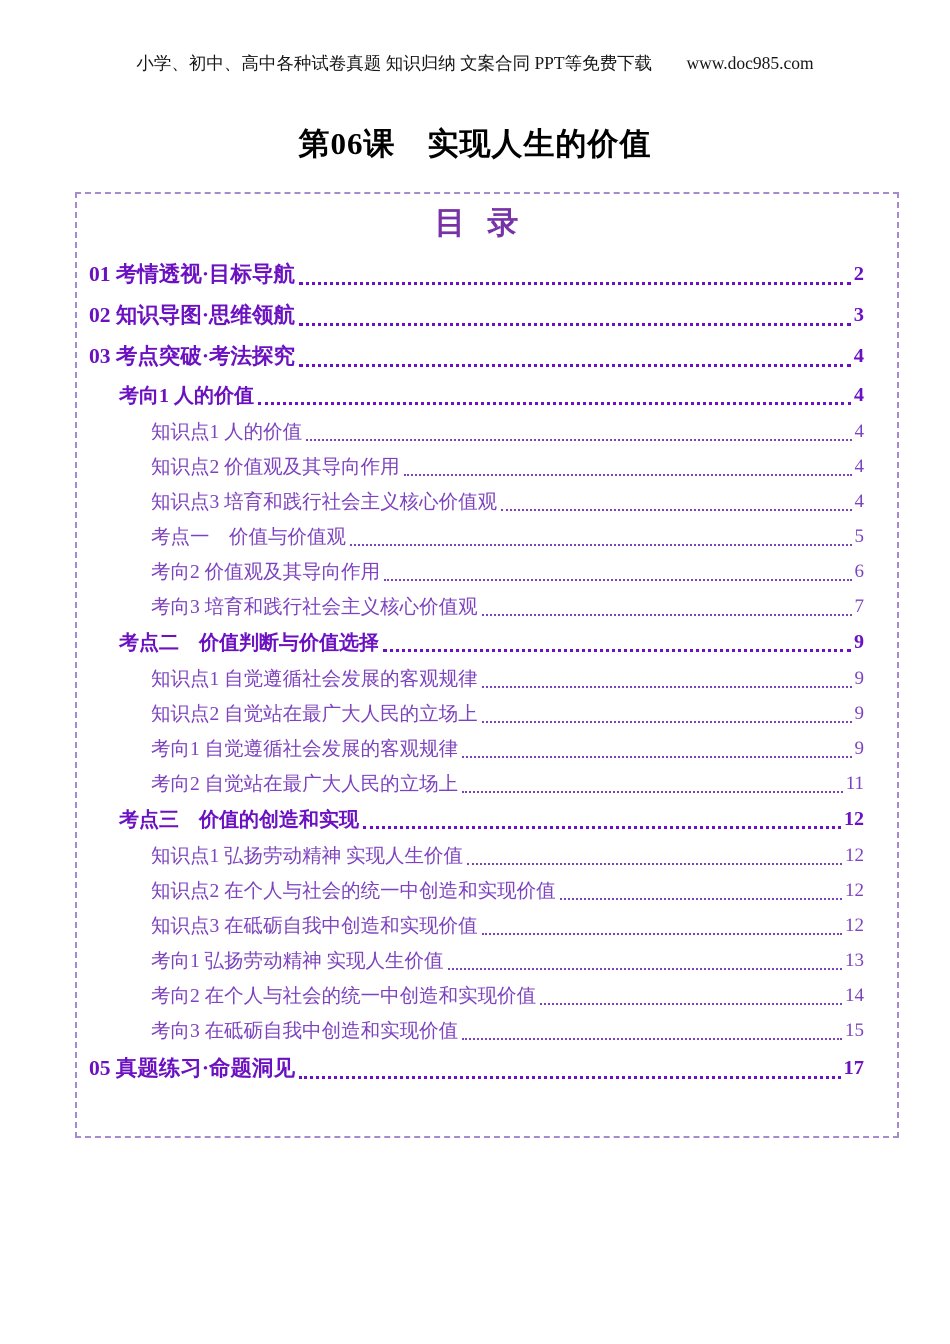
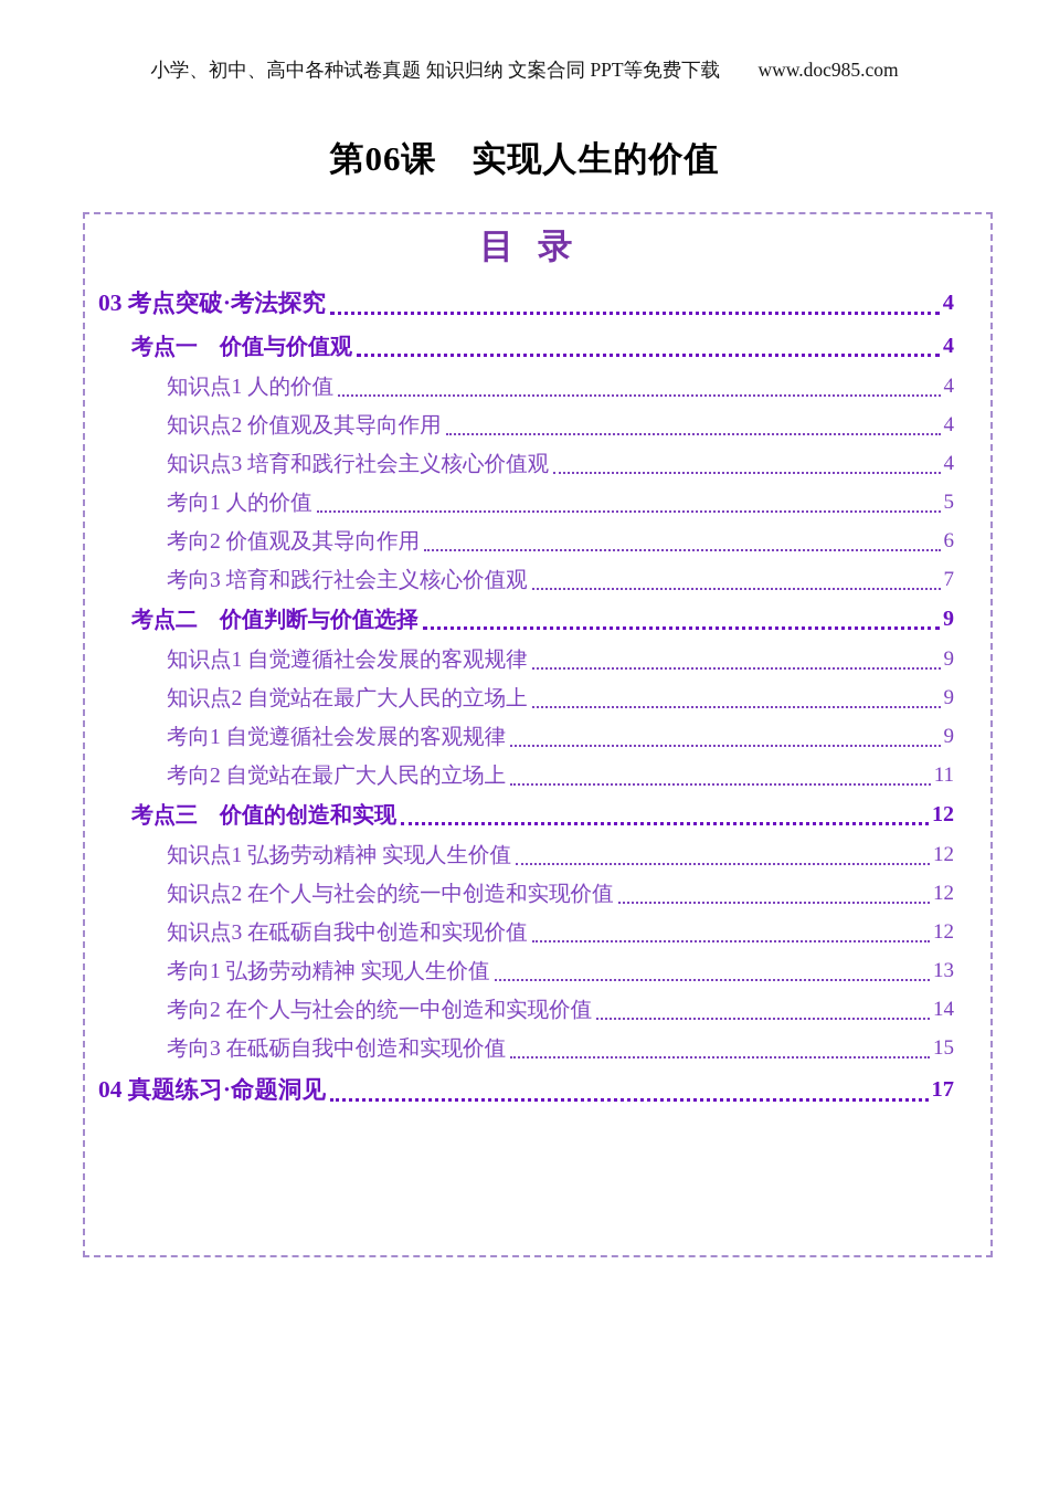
  小学、初中、高中各种试卷真题 知识归纳 文案合同 PPT等免费下载 www.doc985.com
  第06课 实现人生的价值
  目 录
- 01 考情透视·目标导航
- 2
- 02 知识导图·思维领航
- 3
  03 考点突破·考法探究
  4
- 考向1 人的价值
+ 考点一 价值与价值观
  4
  知识点1 人的价值
  4
  知识点2 价值观及其导向作用
  4
  知识点3 培育和践行社会主义核心价值观
  4
- 考点一 价值与价值观
+ 考向1 人的价值
  5
  考向2 价值观及其导向作用
  6
  考向3 培育和践行社会主义核心价值观
  7
  考点二 价值判断与价值选择
  9
  知识点1 自觉遵循社会发展的客观规律
  9
  知识点2 自觉站在最广大人民的立场上
  9
  考向1 自觉遵循社会发展的客观规律
  9
  考向2 自觉站在最广大人民的立场上
  11
  考点三 价值的创造和实现
  12
  知识点1 弘扬劳动精神 实现人生价值
  12
  知识点2 在个人与社会的统一中创造和实现价值
  12
  知识点3 在砥砺自我中创造和实现价值
  12
  考向1 弘扬劳动精神 实现人生价值
  13
  考向2 在个人与社会的统一中创造和实现价值
  14
  考向3 在砥砺自我中创造和实现价值
  15
- 05 真题练习·命题洞见
+ 04 真题练习·命题洞见
  17
